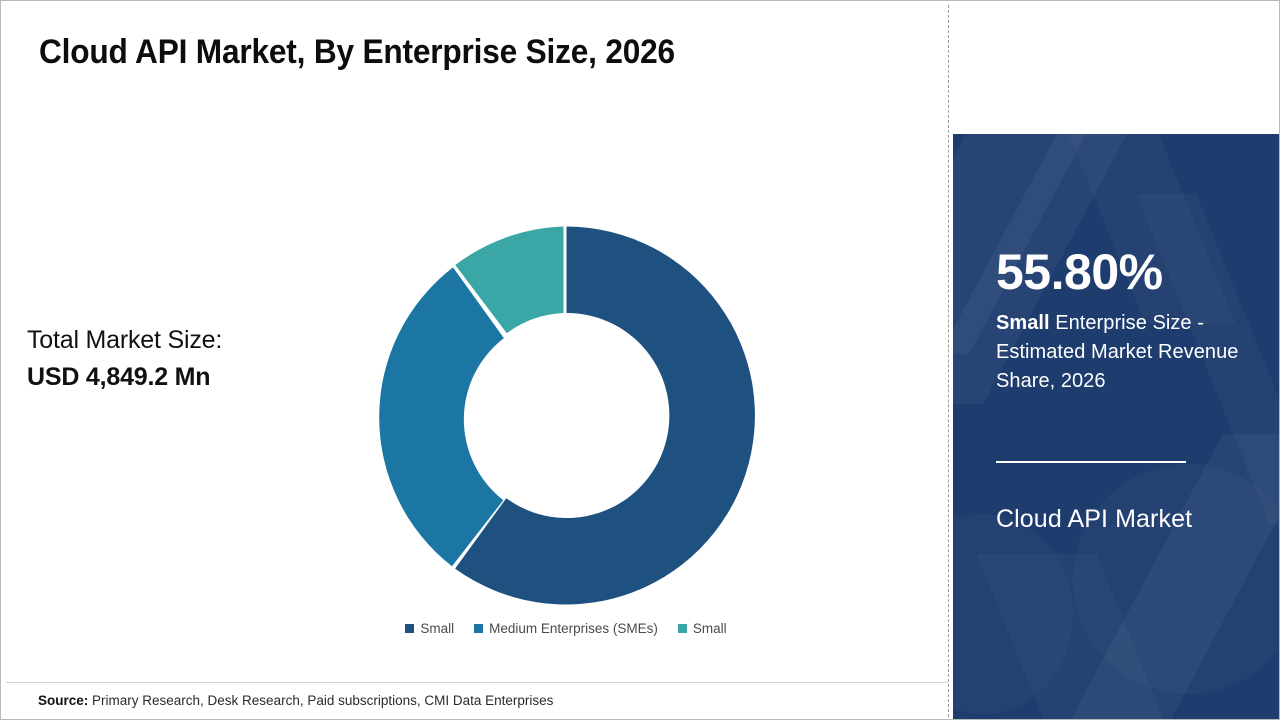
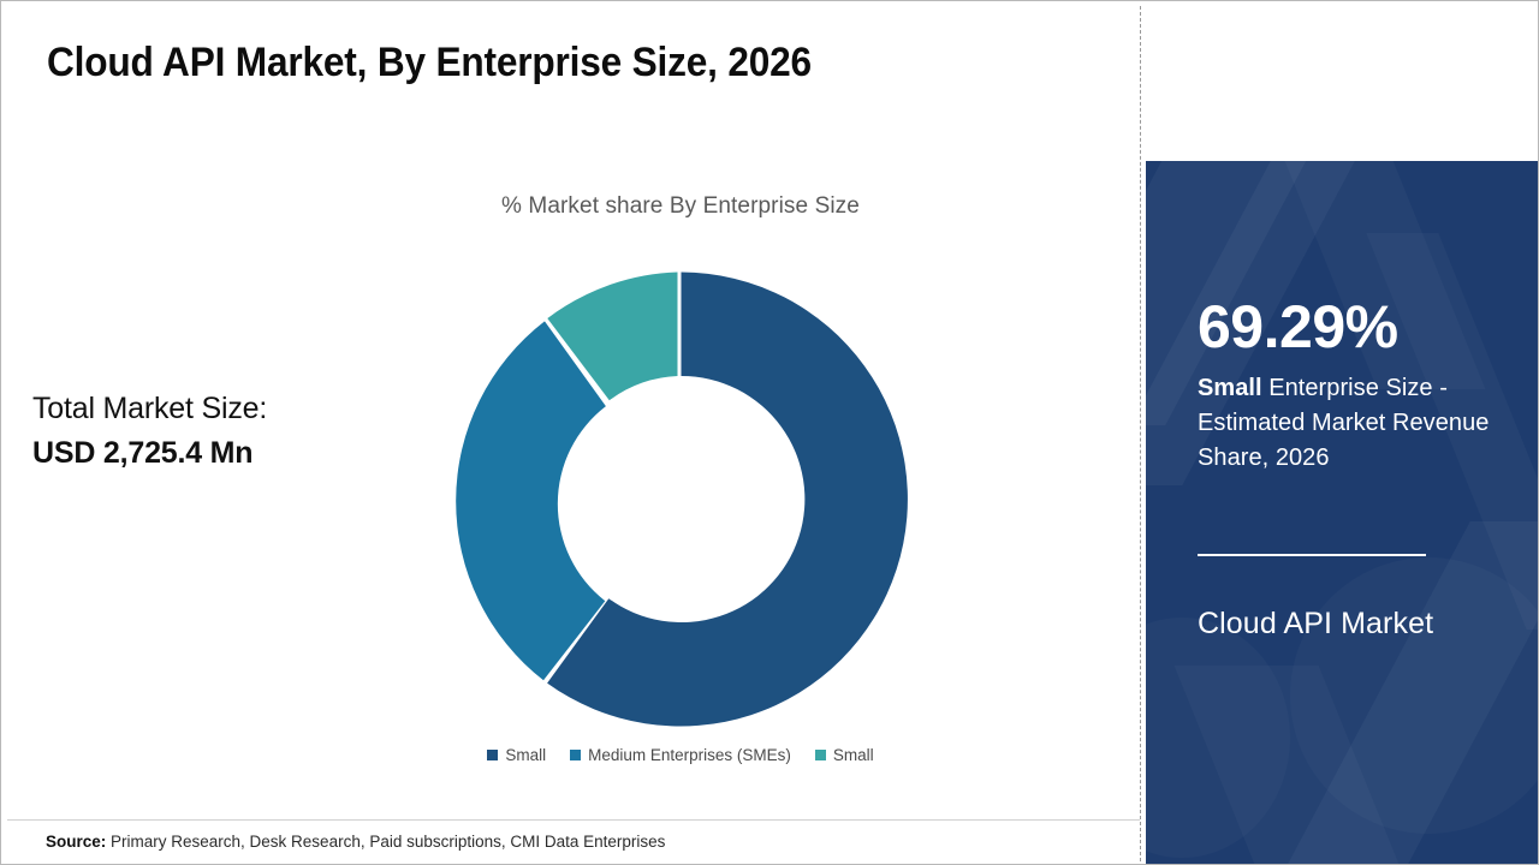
  Cloud API Market, By Enterprise Size, 2026
  Total Market Size:
- USD 4,849.2 Mn
+ USD 2,725.4 Mn
+ % Market share By Enterprise Size
  Small
  Medium Enterprises (SMEs)
  Small
  Source: Primary Research, Desk Research, Paid subscriptions, CMI Data Enterprises
- 55.80%
+ 69.29%
  Small Enterprise Size - Estimated Market Revenue Share, 2026
  Cloud API Market
